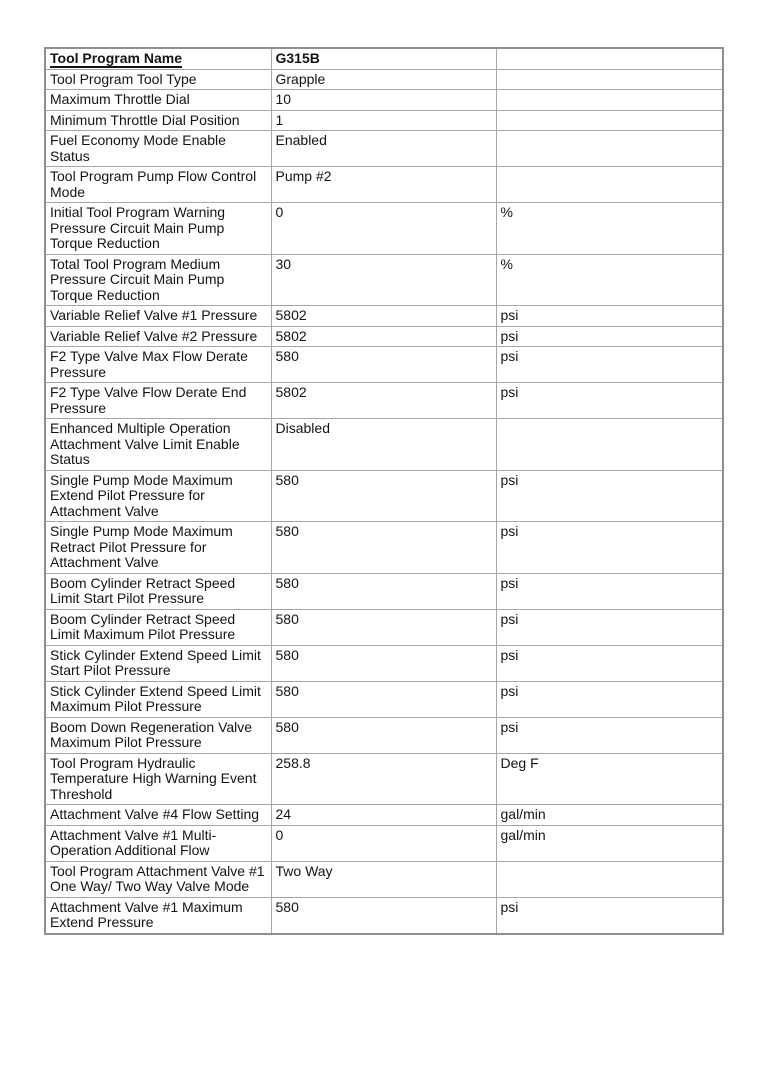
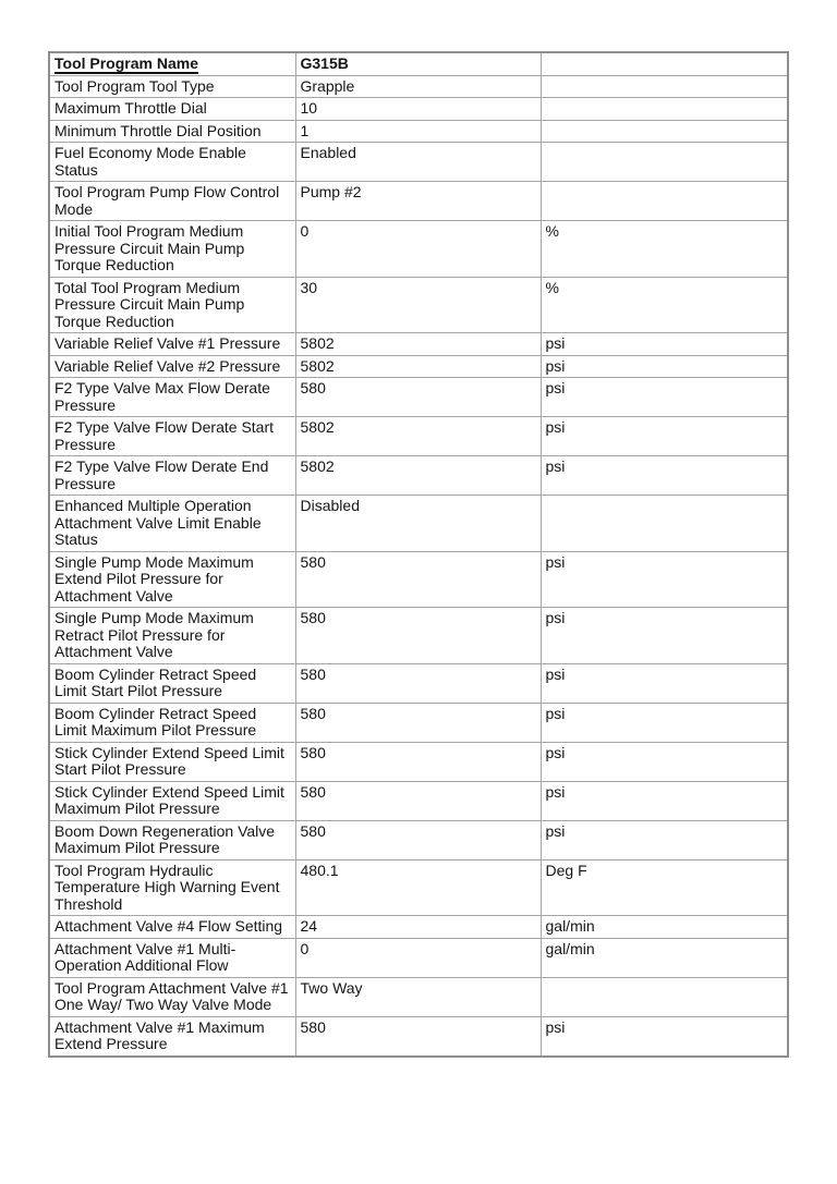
  Tool Program Name	G315B
  Tool Program Tool Type	Grapple
  Maximum Throttle Dial	10
  Minimum Throttle Dial Position	1
  Fuel Economy Mode Enable Status	Enabled
  Tool Program Pump Flow Control Mode	Pump #2
- Initial Tool Program Warning Pressure Circuit Main Pump Torque Reduction	0	%
+ Initial Tool Program Medium Pressure Circuit Main Pump Torque Reduction	0	%
  Total Tool Program Medium Pressure Circuit Main Pump Torque Reduction	30	%
  Variable Relief Valve #1 Pressure	5802	psi
  Variable Relief Valve #2 Pressure	5802	psi
  F2 Type Valve Max Flow Derate Pressure	580	psi
+ F2 Type Valve Flow Derate Start Pressure	5802	psi
  F2 Type Valve Flow Derate End Pressure	5802	psi
  Enhanced Multiple Operation Attachment Valve Limit Enable Status	Disabled
  Single Pump Mode Maximum Extend Pilot Pressure for Attachment Valve	580	psi
  Single Pump Mode Maximum Retract Pilot Pressure for Attachment Valve	580	psi
  Boom Cylinder Retract Speed Limit Start Pilot Pressure	580	psi
  Boom Cylinder Retract Speed Limit Maximum Pilot Pressure	580	psi
  Stick Cylinder Extend Speed Limit Start Pilot Pressure	580	psi
  Stick Cylinder Extend Speed Limit Maximum Pilot Pressure	580	psi
  Boom Down Regeneration Valve Maximum Pilot Pressure	580	psi
- Tool Program Hydraulic Temperature High Warning Event Threshold	258.8	Deg F
+ Tool Program Hydraulic Temperature High Warning Event Threshold	480.1	Deg F
  Attachment Valve #4 Flow Setting	24	gal/min
  Attachment Valve #1 Multi-Operation Additional Flow	0	gal/min
  Tool Program Attachment Valve #1 One Way/ Two Way Valve Mode	Two Way
  Attachment Valve #1 Maximum Extend Pressure	580	psi
